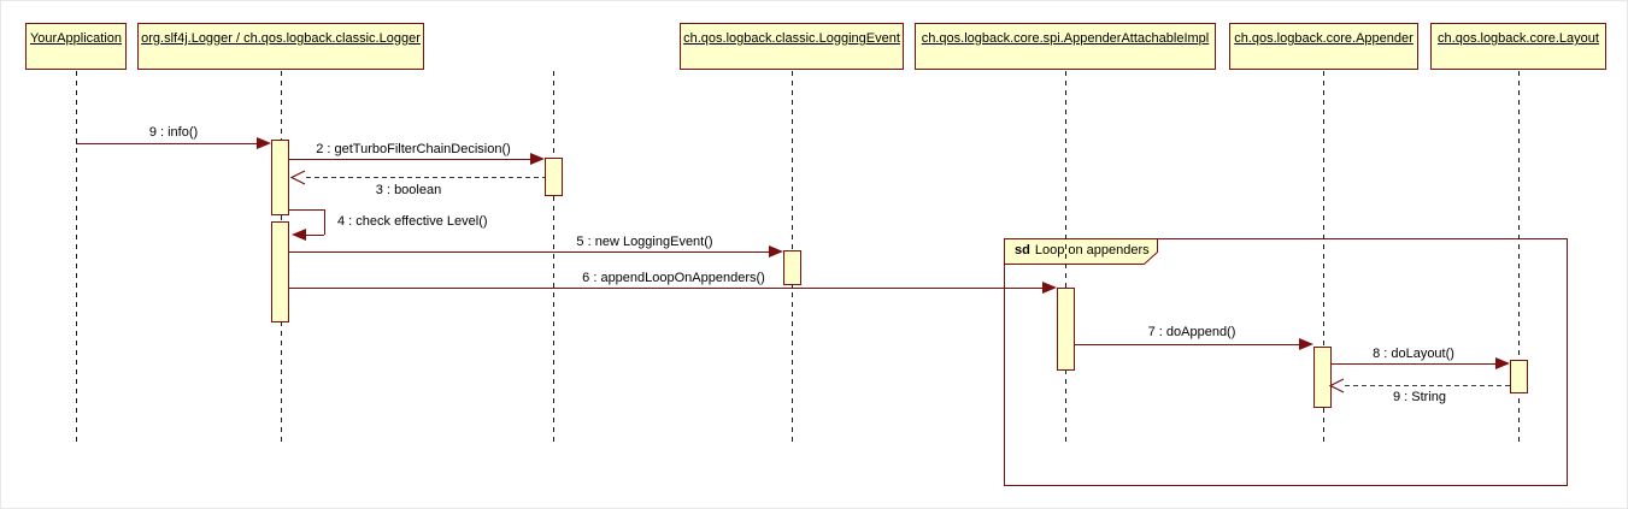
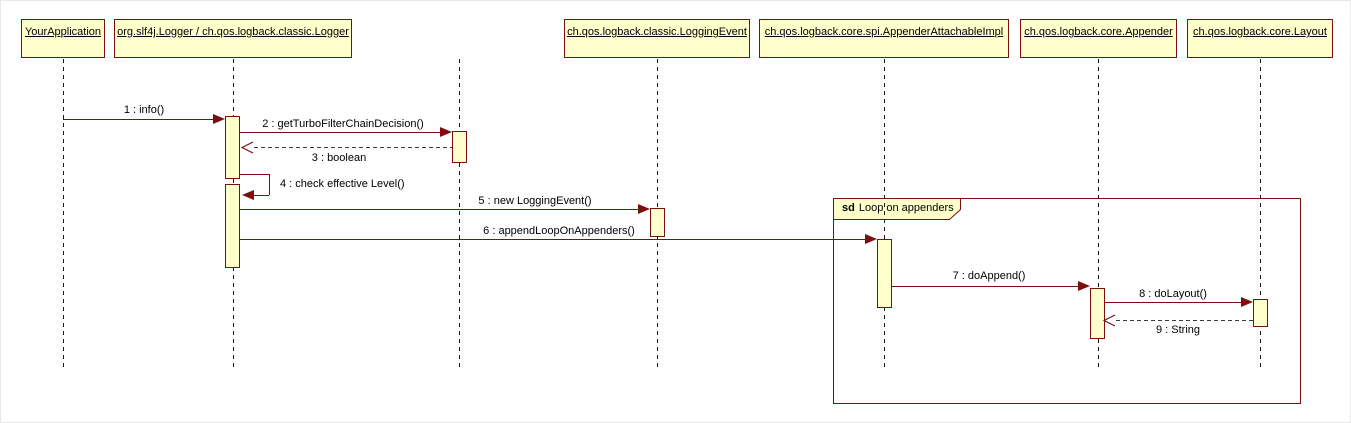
  sd Loop on appenders
  YourApplication
  org.slf4j.Logger / ch.qos.logback.classic.Logger
  ch.qos.logback.classic.LoggingEvent
  ch.qos.logback.core.spi.AppenderAttachableImpl
  ch.qos.logback.core.Appender
  ch.qos.logback.core.Layout
- 9 : info()
+ 1 : info()
  2 : getTurboFilterChainDecision()
  3 : boolean
  4 : check effective Level()
  5 : new LoggingEvent()
  6 : appendLoopOnAppenders()
  7 : doAppend()
  8 : doLayout()
  9 : String
